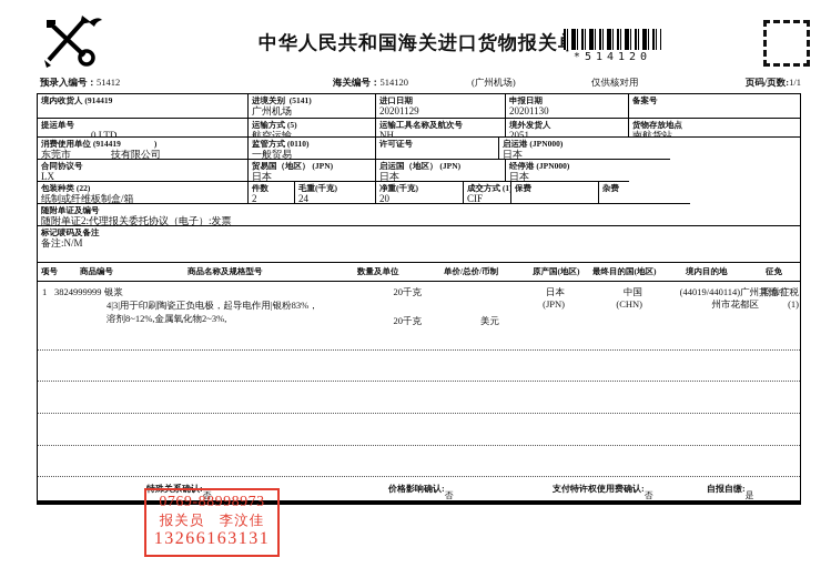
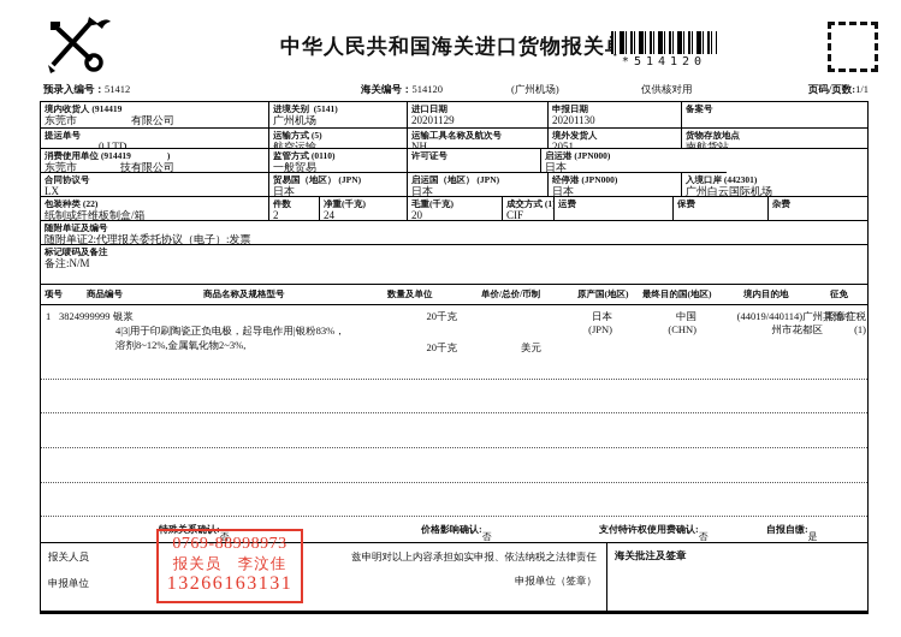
  中华人民共和国海关进口货物报关
  *514120
  预录入编号：51412
  海关编号：514120
  (广州机场)
  仅供核对用
  页码/页数:1/1
  境内收货人 (914419
+ 东莞市 有限公司
  进境关别 (5141)
  广州机场
  进口日期
  20201129
  申报日期
  20201130
  备案号
  提运单号
  0,LTD
  运输方式 (5)
  航空运输
  运输工具名称及航次号
  NH
  境外发货人
  2051
  货物存放地点
  南航货站
  消费使用单位 (914419 )
  东莞市 技有限公司
  监管方式 (0110)
  一般贸易
  许可证号
  启运港 (JPN000)
  日本
  合同协议号
  LX
  贸易国（地区） (JPN)
  日本
  启运国（地区） (JPN)
  日本
  经停港 (JPN000)
  日本
+ 入境口岸 (442301)
+ 广州白云国际机场
  包装种类 (22)
  纸制或纤维板制盒/箱
  件数
  2
- 毛重(千克)
+ 净重(千克)
  24
- 净重(千克)
+ 毛重(千克)
  20
  成交方式 (1
  CIF
+ 运费
  保费
  杂费
  随附单证及编号
  随附单证2:代理报关委托协议（电子）:发票
  标记唛码及备注
  备注:N/M
  项号
  商品编号
  商品名称及规格型号
  数量及单位
  单价/总价/币制
  原产国(地区)
  最终目的国(地区)
  境内目的地
  征免
  1
  3824999999
  银浆
  4|3|用于印刷陶瓷正负电极，起导电作用|银粉83%，
  溶剂8~12%,金属氧化物2~3%,
  20千克
  20千克
  美元
  日本
  (JPN)
  中国
  (CHN)
  (44019/440114)广州其他/广
  州市花都区
  照章征税
  (1)
  特殊关系确认:
  否
  价格影响确认:
  否
  支付特许权使用费确认:
  否
  自报自缴:
  是
+ 报关人员
+ 申报单位
+ 兹申明对以上内容承担如实申报、依法纳税之法律责任
+ 申报单位（签章）
+ 海关批注及签章
  0769-88998973
  报关员 李汶佳
  13266163131
